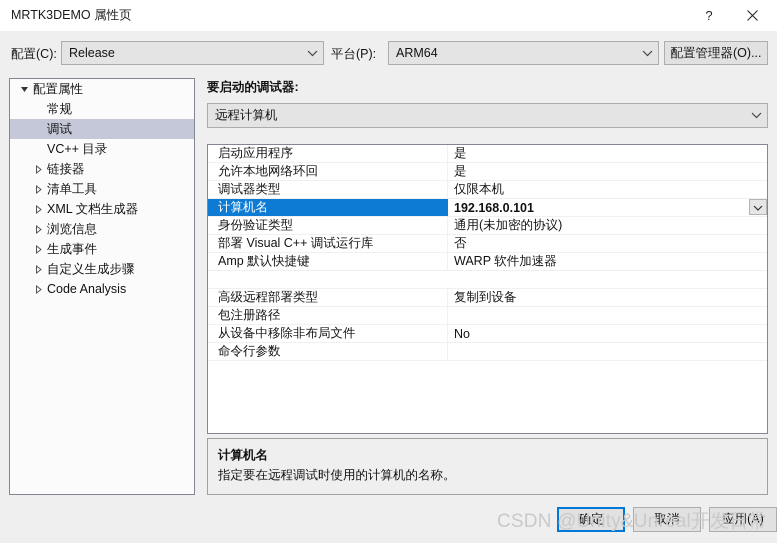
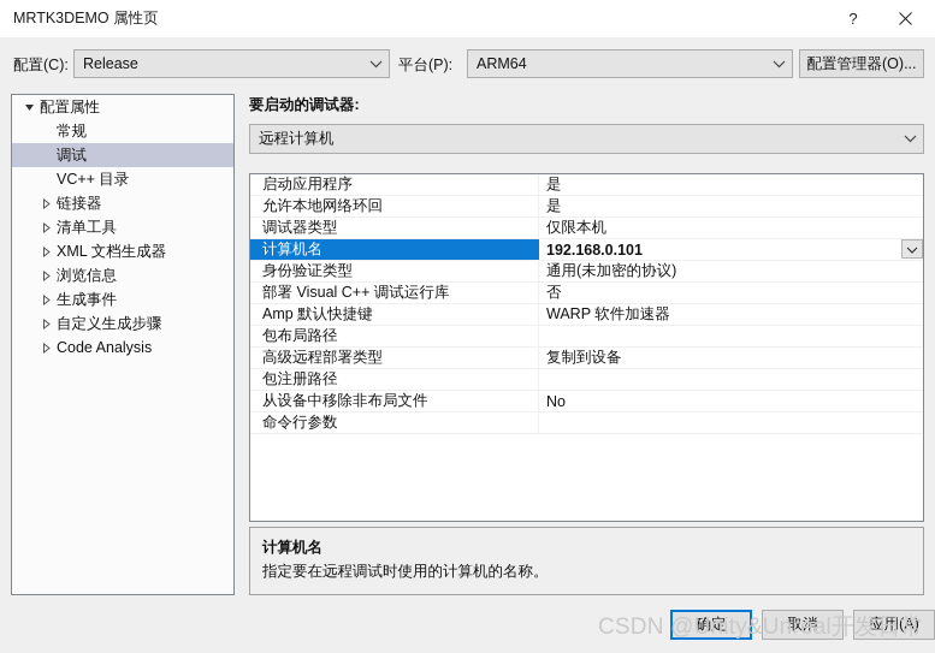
  MRTK3DEMO 属性页
  ?
  配置(C):
  Release
  平台(P):
  ARM64
  配置管理器(O)...
  配置属性
  常规
  调试
  VC++ 目录
  链接器
  清单工具
  XML 文档生成器
  浏览信息
  生成事件
  自定义生成步骤
  Code Analysis
  要启动的调试器:
  远程计算机
  启动应用程序
  是
  允许本地网络环回
  是
  调试器类型
  仅限本机
  计算机名
  192.168.0.101
  身份验证类型
  通用(未加密的协议)
  部署 Visual C++ 调试运行库
  否
  Amp 默认快捷键
  WARP 软件加速器
+ 包布局路径
  高级远程部署类型
  复制到设备
  包注册路径
  从设备中移除非布局文件
  No
  命令行参数
  计算机名
  指定要在远程调试时使用的计算机的名称。
  确定
  取消
  应用(A)
  CSDN @Unity&Unreal开发日常
